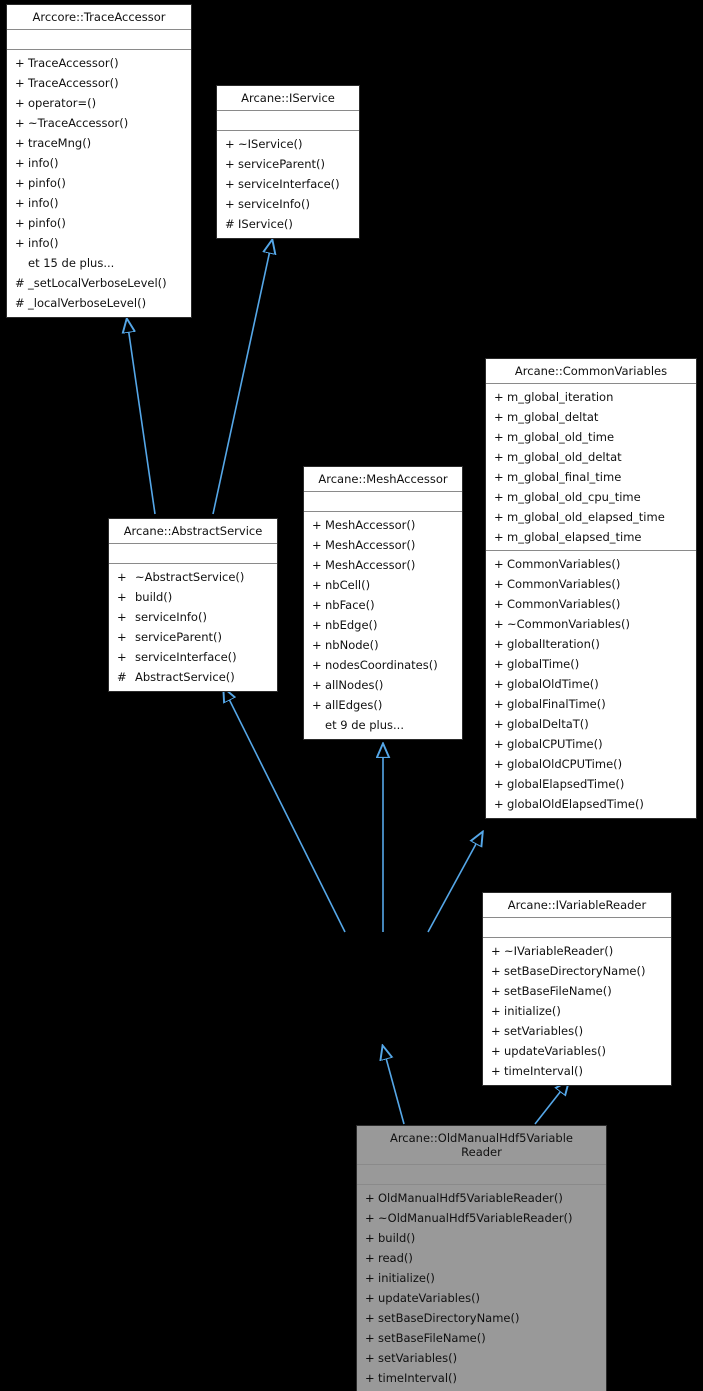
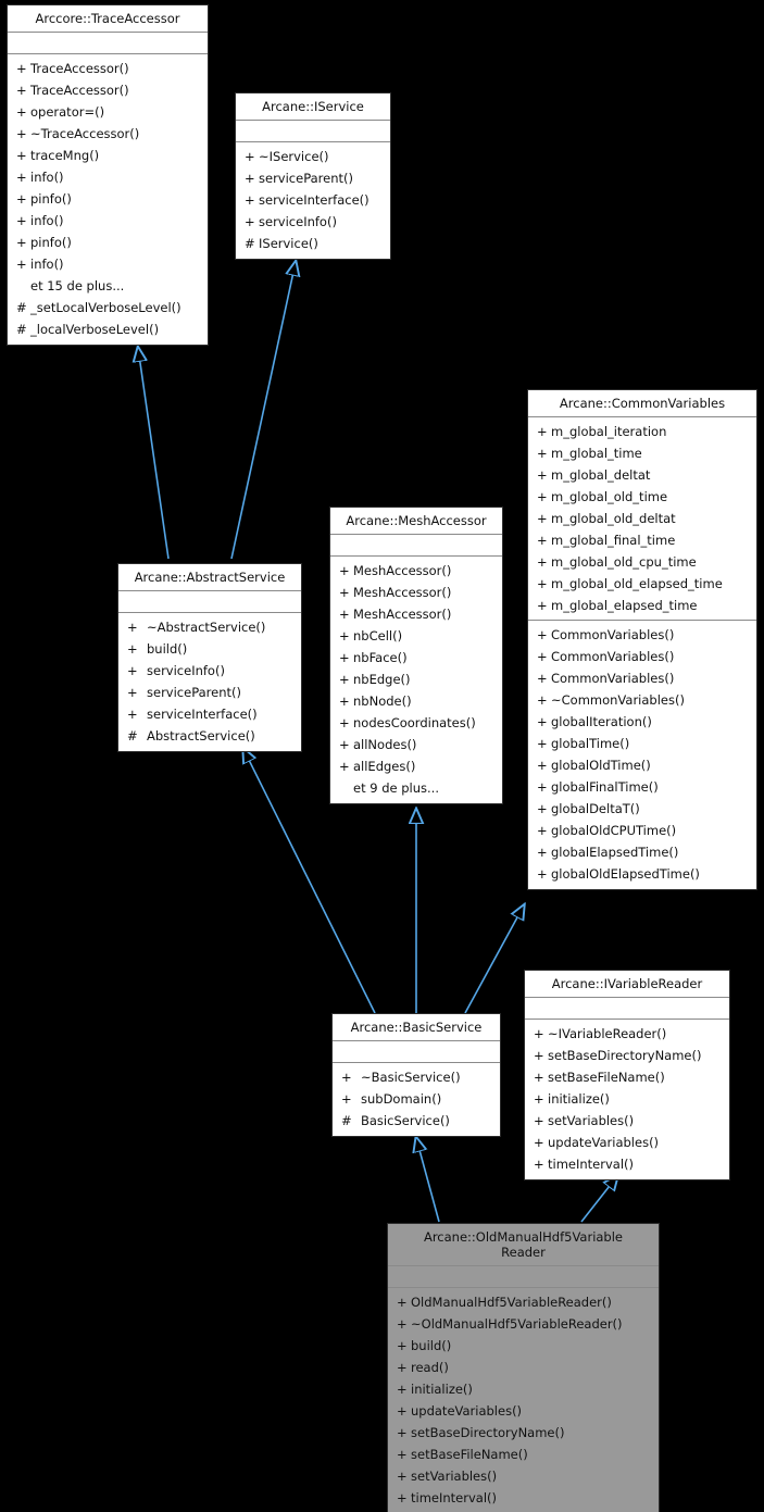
  Arccore::TraceAccessor
  + TraceAccessor()
  + TraceAccessor()
  + operator=()
  + ~TraceAccessor()
  + traceMng()
  + info()
  + pinfo()
  + info()
  + pinfo()
  + info()
  et 15 de plus...
  # _setLocalVerboseLevel()
  # _localVerboseLevel()
  Arcane::IService
  + ~IService()
  + serviceParent()
  + serviceInterface()
  + serviceInfo()
  # IService()
  Arcane::CommonVariables
  + m_global_iteration
+ + m_global_time
  + m_global_deltat
  + m_global_old_time
  + m_global_old_deltat
  + m_global_final_time
  + m_global_old_cpu_time
  + m_global_old_elapsed_time
  + m_global_elapsed_time
  + CommonVariables()
  + CommonVariables()
  + CommonVariables()
  + ~CommonVariables()
  + globalIteration()
  + globalTime()
  + globalOldTime()
  + globalFinalTime()
  + globalDeltaT()
- + globalCPUTime()
  + globalOldCPUTime()
  + globalElapsedTime()
  + globalOldElapsedTime()
  Arcane::MeshAccessor
  + MeshAccessor()
  + MeshAccessor()
  + MeshAccessor()
  + nbCell()
  + nbFace()
  + nbEdge()
  + nbNode()
  + nodesCoordinates()
  + allNodes()
  + allEdges()
  et 9 de plus...
  Arcane::AbstractService
  + ~AbstractService()
  + build()
  + serviceInfo()
  + serviceParent()
  + serviceInterface()
  # AbstractService()
+ Arcane::BasicService
+ + ~BasicService()
+ + subDomain()
+ # BasicService()
  Arcane::IVariableReader
  + ~IVariableReader()
  + setBaseDirectoryName()
  + setBaseFileName()
  + initialize()
  + setVariables()
  + updateVariables()
  + timeInterval()
  Arcane::OldManualHdf5Variable
  Reader
  + OldManualHdf5VariableReader()
  + ~OldManualHdf5VariableReader()
  + build()
  + read()
  + initialize()
  + updateVariables()
  + setBaseDirectoryName()
  + setBaseFileName()
  + setVariables()
  + timeInterval()
